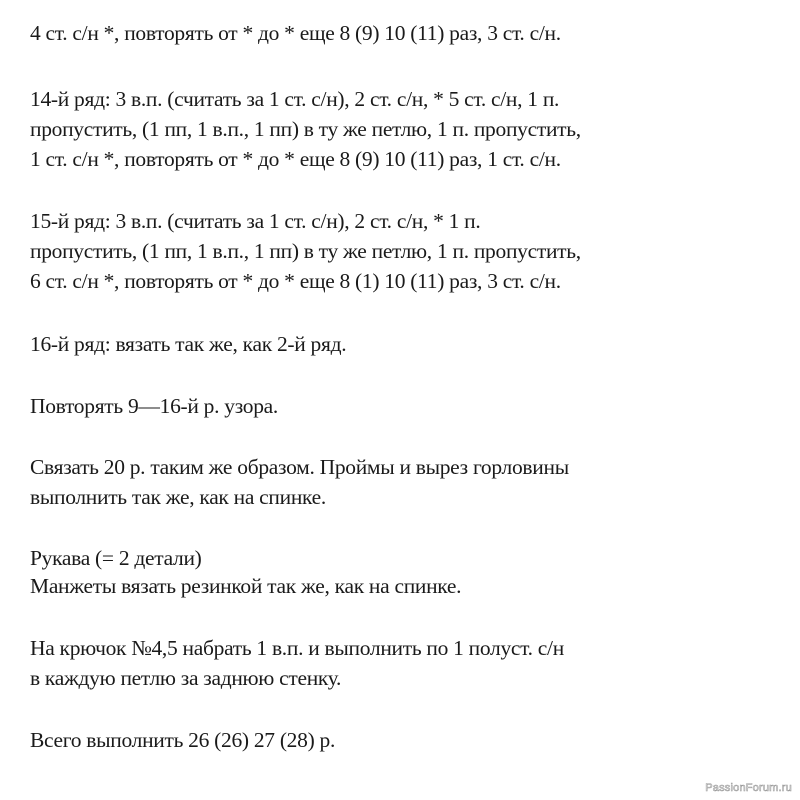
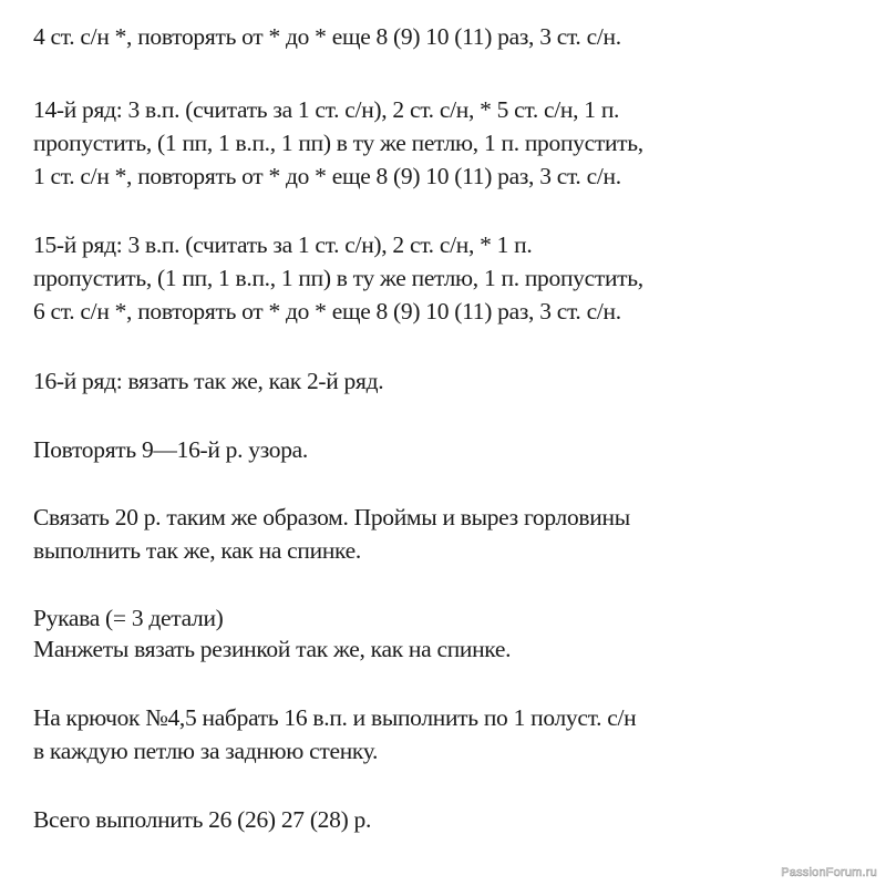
  4 ст. с/н *, повторять от * до * еще 8 (9) 10 (11) раз, 3 ст. с/н.
  14-й ряд: 3 в.п. (считать за 1 ст. с/н), 2 ст. с/н, * 5 ст. с/н, 1 п.
  пропустить, (1 пп, 1 в.п., 1 пп) в ту же петлю, 1 п. пропустить,
- 1 ст. с/н *, повторять от * до * еще 8 (9) 10 (11) раз, 1 ст. с/н.
+ 1 ст. с/н *, повторять от * до * еще 8 (9) 10 (11) раз, 3 ст. с/н.
  15-й ряд: 3 в.п. (считать за 1 ст. с/н), 2 ст. с/н, * 1 п.
  пропустить, (1 пп, 1 в.п., 1 пп) в ту же петлю, 1 п. пропустить,
- 6 ст. с/н *, повторять от * до * еще 8 (1) 10 (11) раз, 3 ст. с/н.
+ 6 ст. с/н *, повторять от * до * еще 8 (9) 10 (11) раз, 3 ст. с/н.
  16-й ряд: вязать так же, как 2-й ряд.
  Повторять 9—16-й р. узора.
  Связать 20 р. таким же образом. Проймы и вырез горловины
  выполнить так же, как на спинке.
- Рукава (= 2 детали)
+ Рукава (= 3 детали)
  Манжеты вязать резинкой так же, как на спинке.
- На крючок №4,5 набрать 1 в.п. и выполнить по 1 полуст. с/н
+ На крючок №4,5 набрать 16 в.п. и выполнить по 1 полуст. с/н
  в каждую петлю за заднюю стенку.
  Всего выполнить 26 (26) 27 (28) р.
  PassionForum.ru
